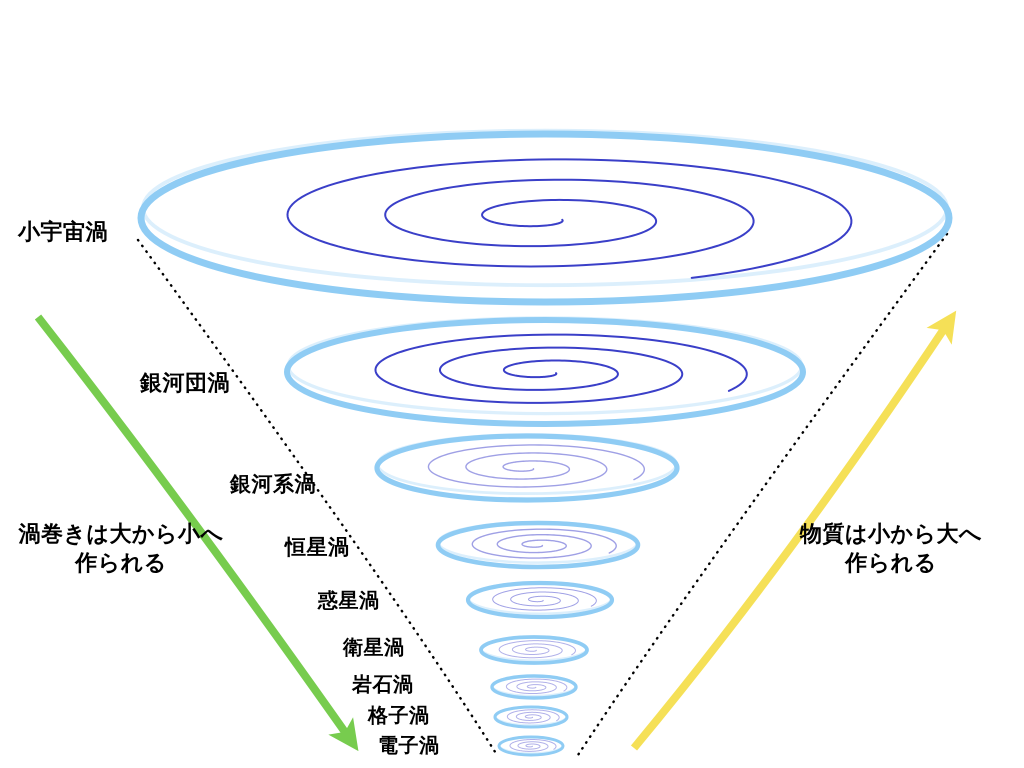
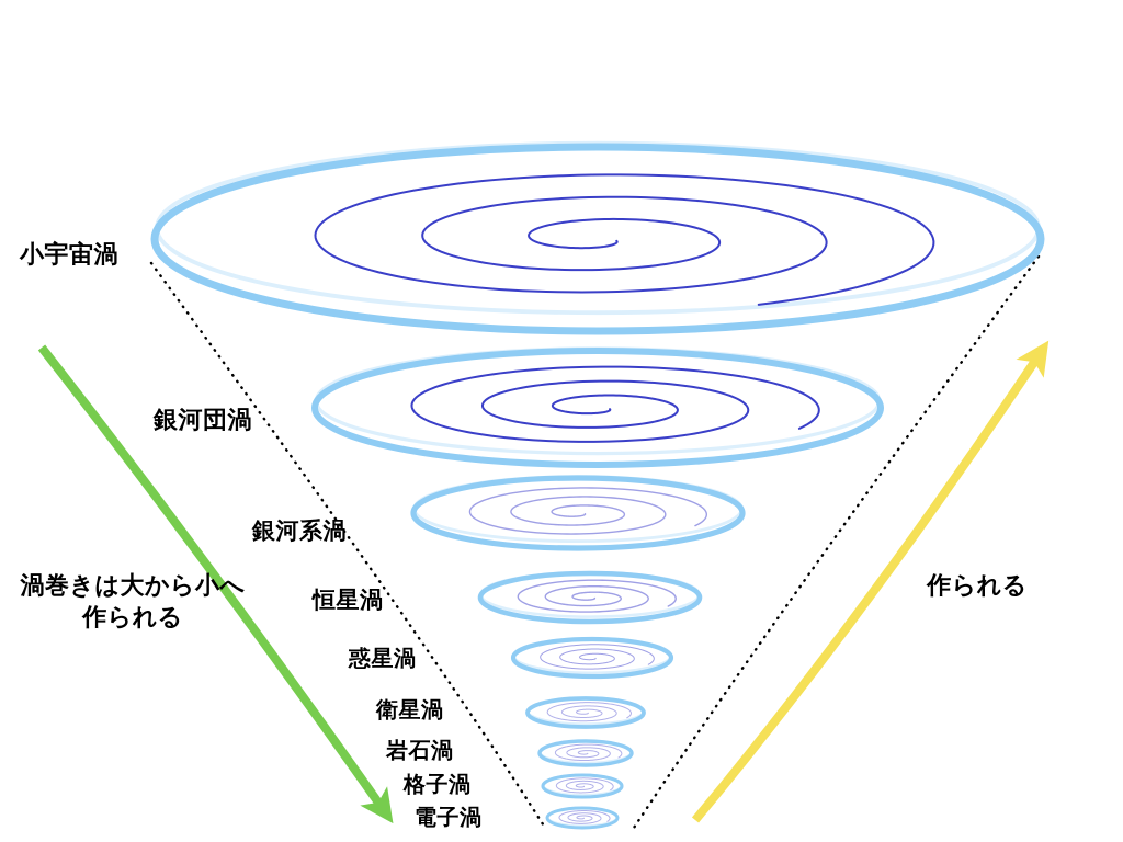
  小宇宙渦
  銀河団渦
  銀河系渦
  恒星渦
  惑星渦
  衛星渦
  岩石渦
  格子渦
  電子渦
  渦巻きは大から小へ
  作られる
- 物質は小から大へ
  作られる
